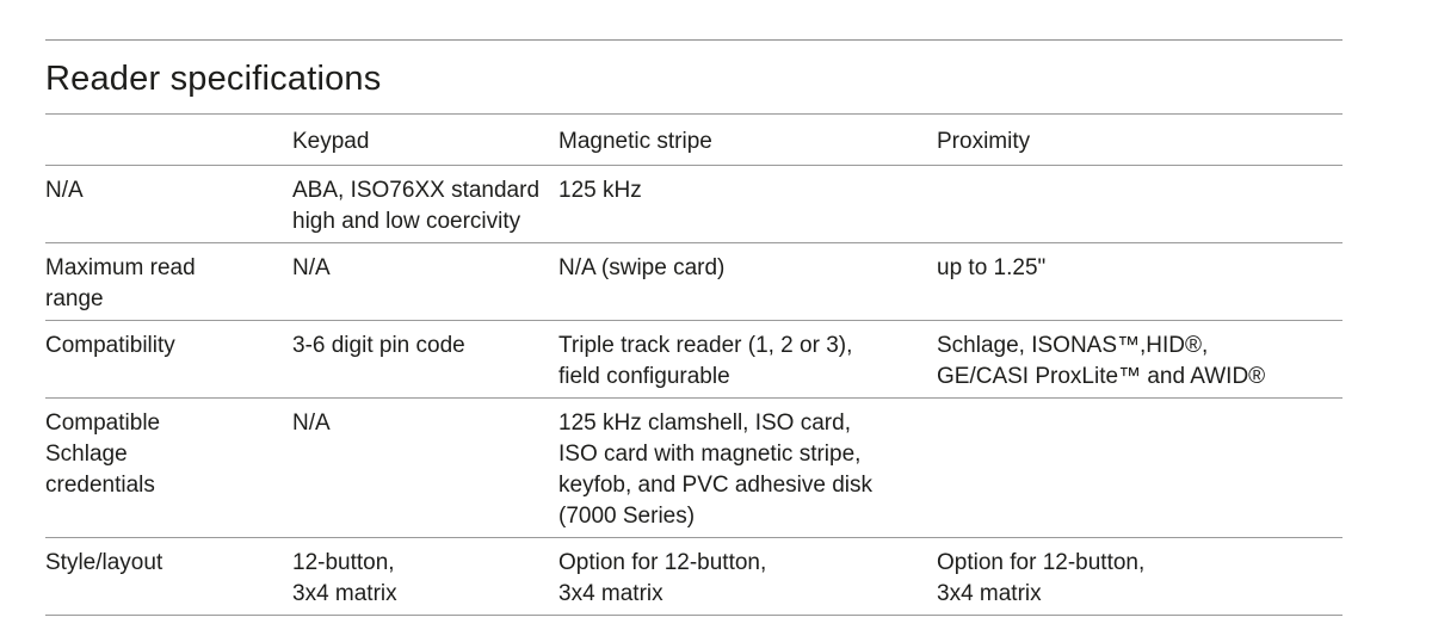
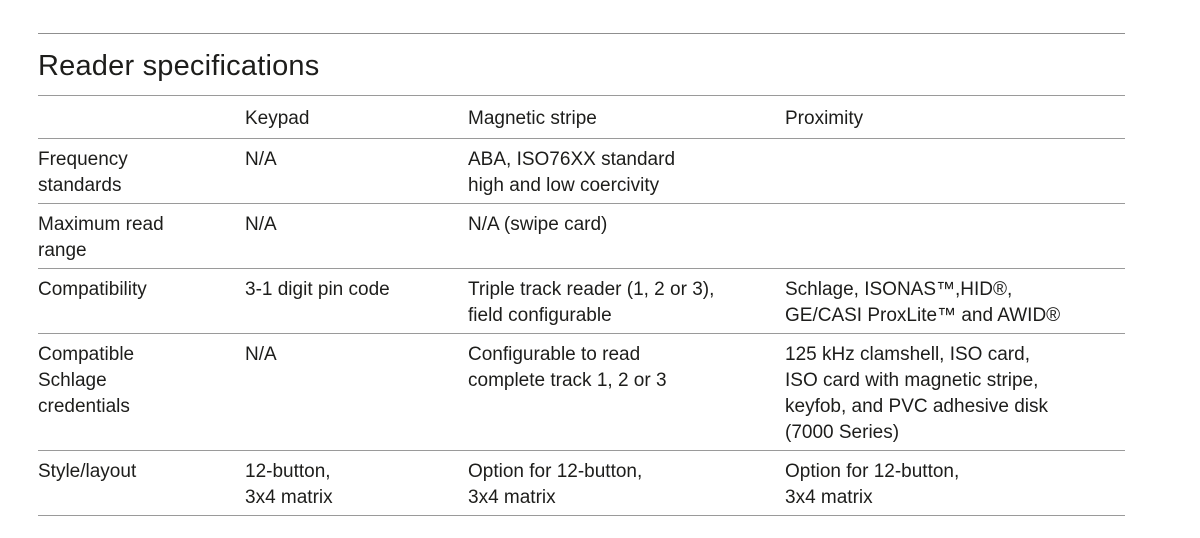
  Reader specifications
  Keypad
  Magnetic stripe
  Proximity
+ Frequency
+ standards
  N/A
  ABA, ISO76XX standard
  high and low coercivity
- 125 kHz
  Maximum read
  range
  N/A
  N/A (swipe card)
- up to 1.25"
  Compatibility
- 3-6 digit pin code
+ 3-1 digit pin code
  Triple track reader (1, 2 or 3),
  field configurable
  Schlage, ISONAS™,HID®,
  GE/CASI ProxLite™ and AWID®
  Compatible
  Schlage
  credentials
  N/A
+ Configurable to read
+ complete track 1, 2 or 3
  125 kHz clamshell, ISO card,
  ISO card with magnetic stripe,
  keyfob, and PVC adhesive disk
  (7000 Series)
  Style/layout
  12-button,
  3x4 matrix
  Option for 12-button,
  3x4 matrix
  Option for 12-button,
  3x4 matrix
